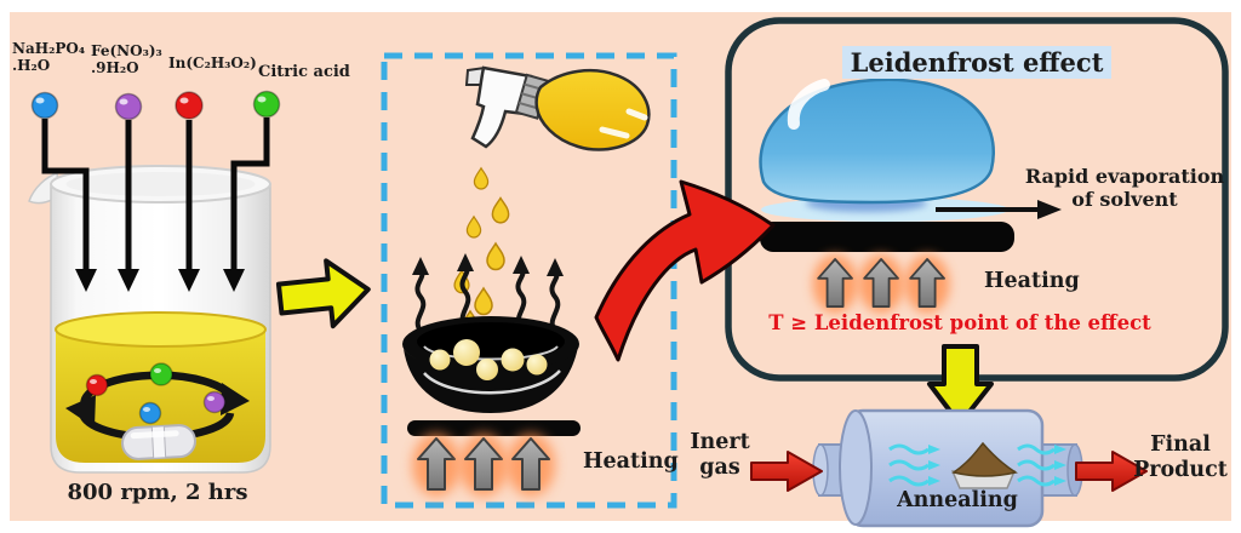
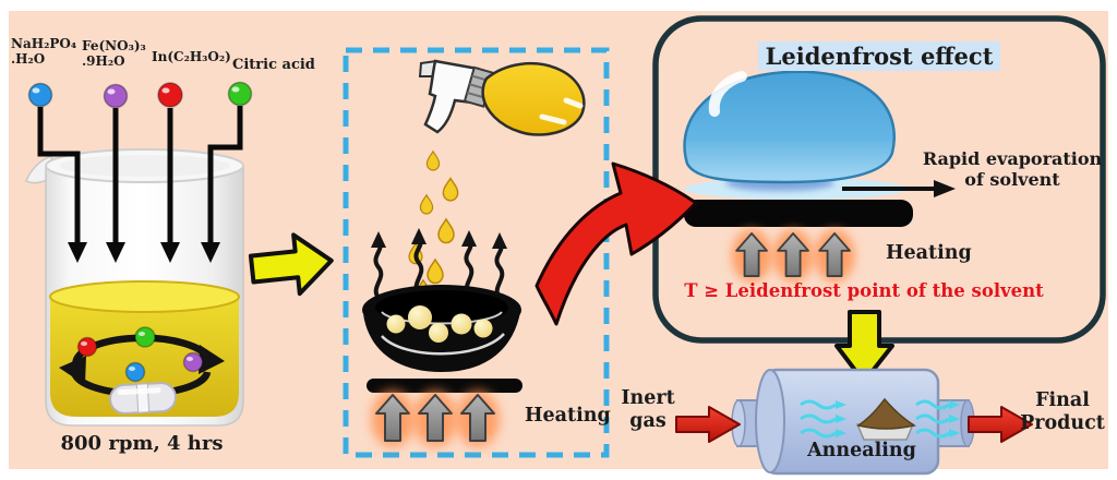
  NaH₂PO₄
  .H₂O
  Fe(NO₃)₃
  .9H₂O
  In(C₂H₃O₂)
  Citric acid
- 800 rpm, 2 hrs
+ 800 rpm, 4 hrs
  Heating
  Leidenfrost effect
  Rapid evaporation
  of solvent
  Heating
- T ≥ Leidenfrost point of the effect
+ T ≥ Leidenfrost point of the solvent
  Inert
  gas
  Annealing
  Final
  Product
